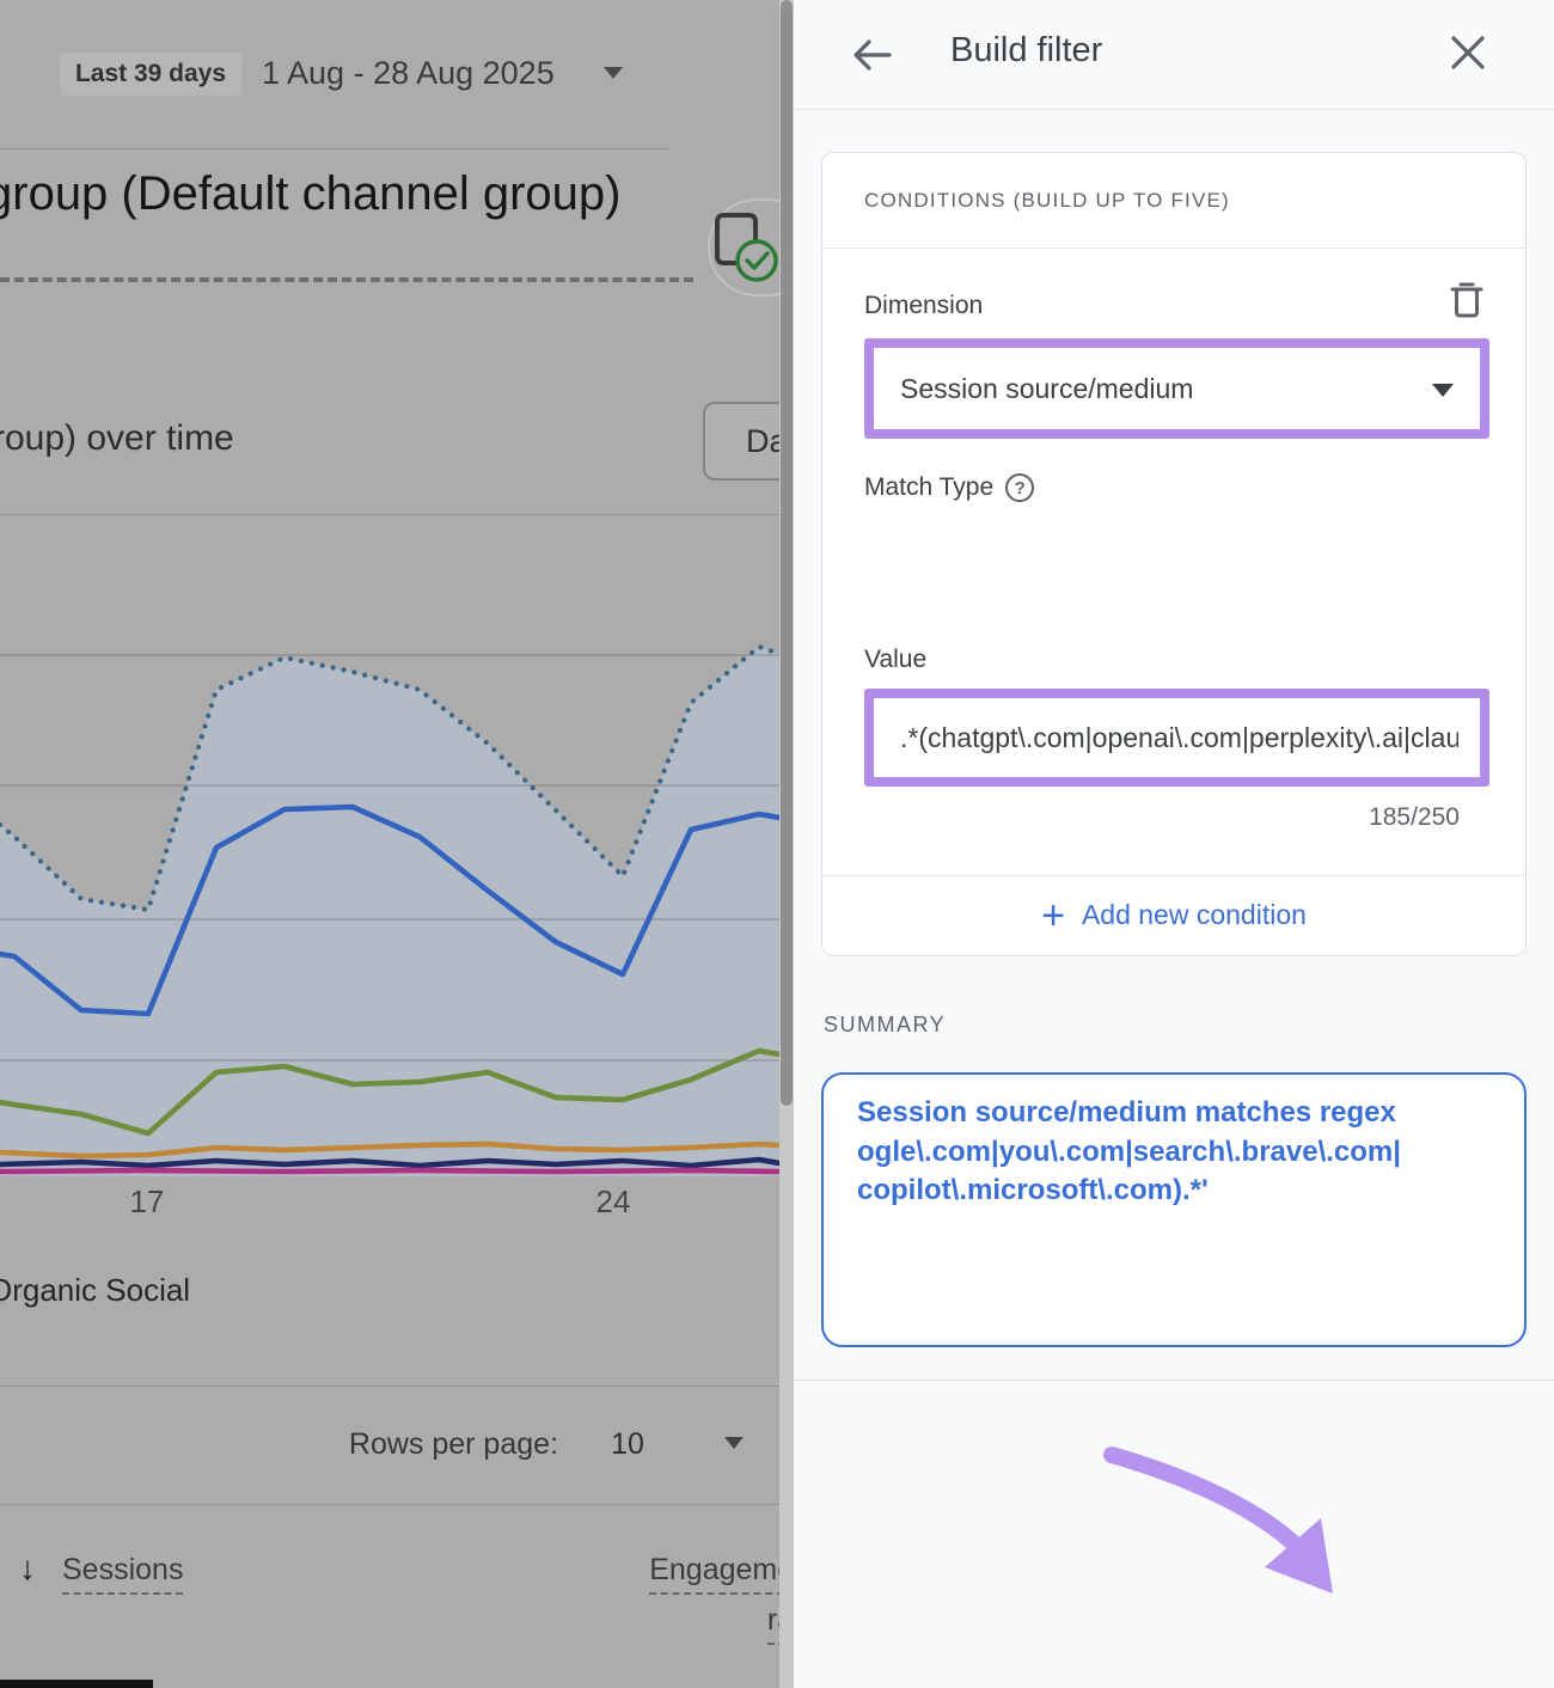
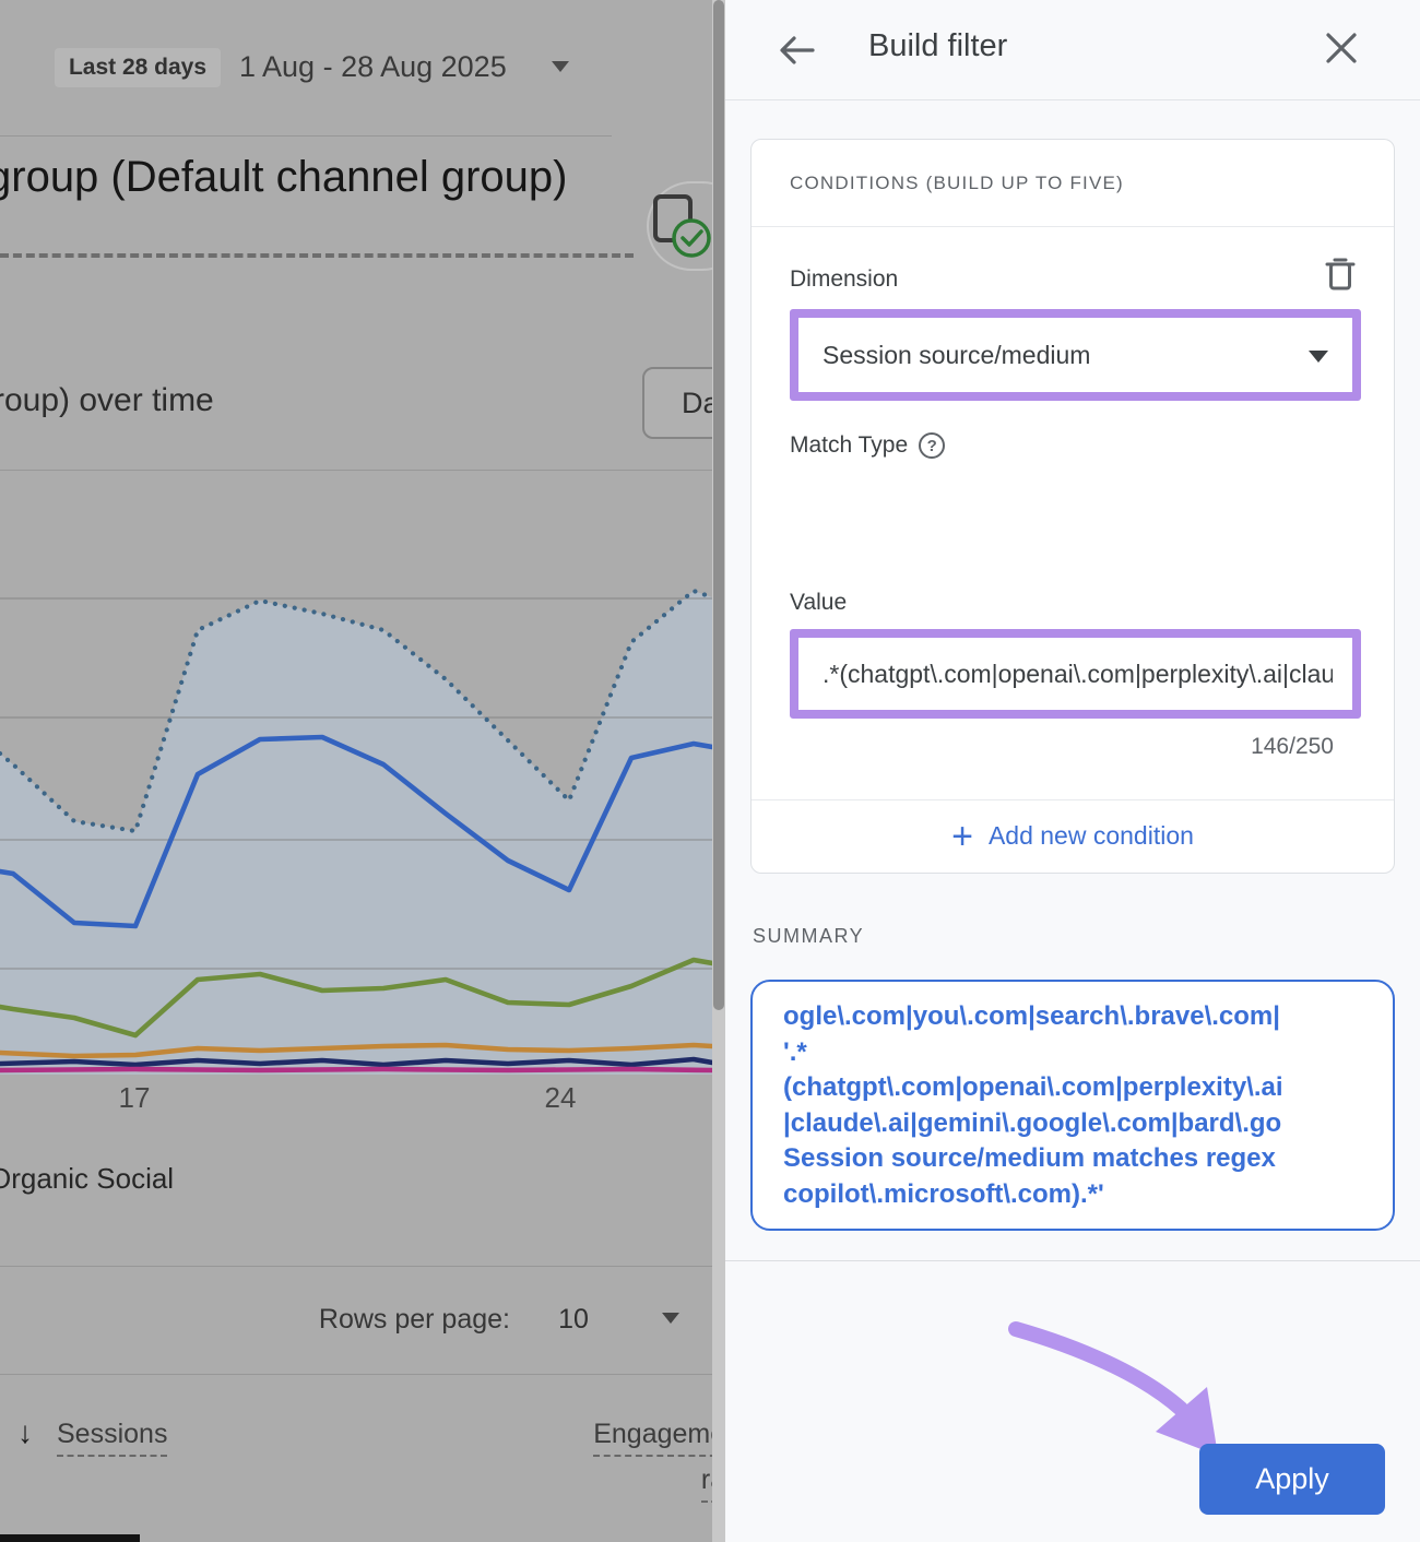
- Last 39 days
+ Last 28 days
  1 Aug - 28 Aug 2025
  roup (Default channel group)
  oup) over time
  Da
  17
  24
  Organic Social
  Rows per page:
  10
  ↓
  Sessions
  Engagem
  Build filter
  CONDITIONS (BUILD UP TO FIVE)
  Dimension
  Session source/medium
  Match Type
  ?
  Value
- 185/250
+ 146/250
  +
  Add new condition
  SUMMARY
- Session source/medium matches regex
+ ogle\.com|you\.com|search\.brave\.com|
+ '.*
+ (chatgpt\.com|openai\.com|perplexity\.ai
+ |claude\.ai|gemini\.google\.com|bard\.go
- ogle\.com|you\.com|search\.brave\.com|
+ Session source/medium matches regex
  copilot\.microsoft\.com).*'
+ Apply
